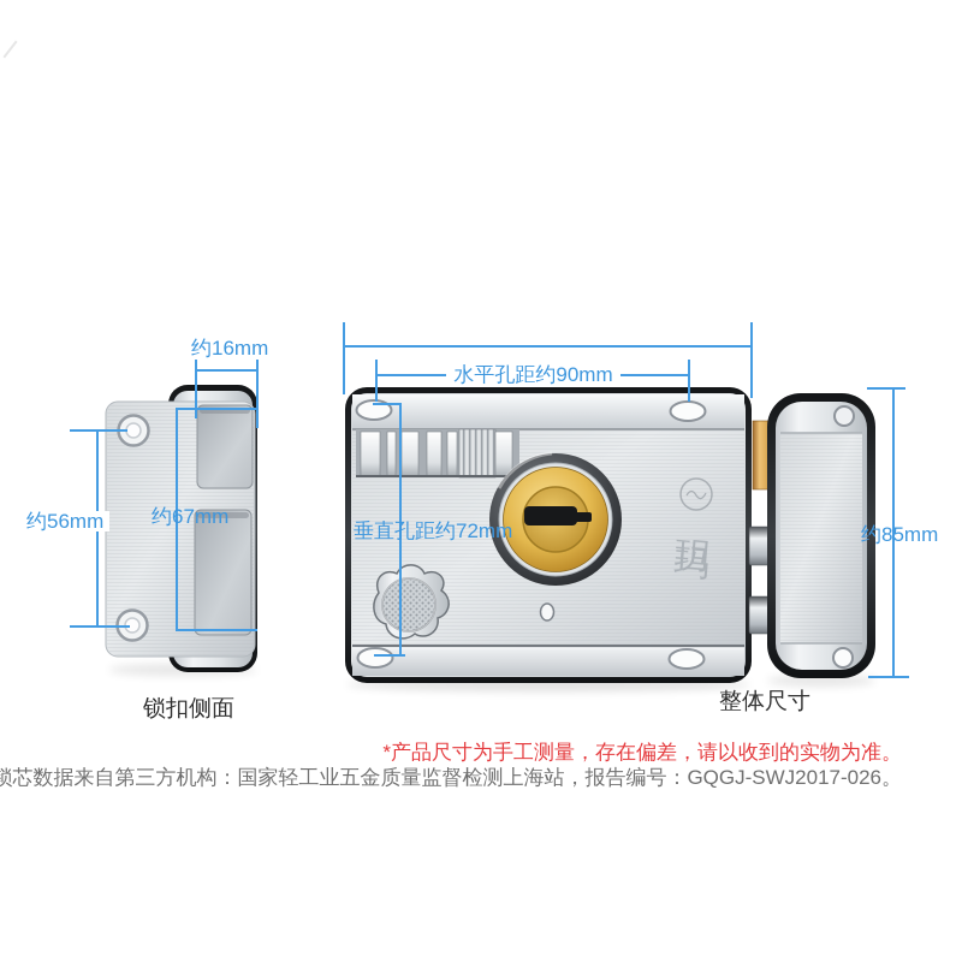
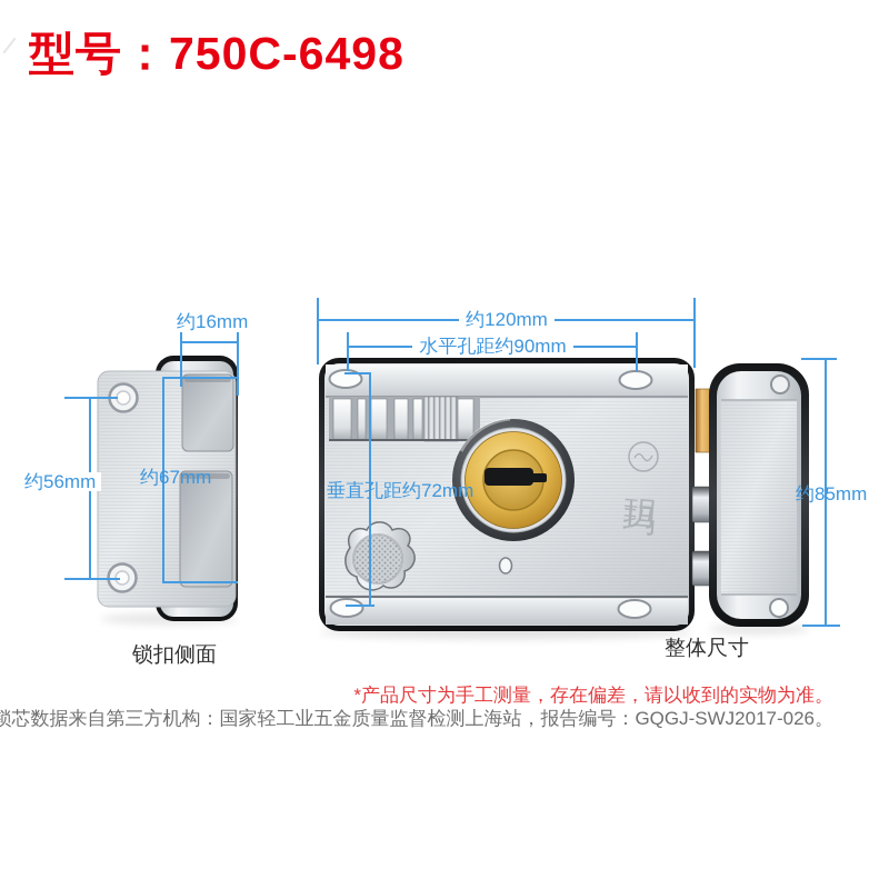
+ 型号：750C-6498
+ 约120mm
  水平孔距约90mm
  垂直孔距约72mm
  约16mm
  约56mm
  约67mm
  约85mm
  锁扣侧面
  整体尺寸
  *产品尺寸为手工测量，存在偏差，请以收到的实物为准。
  锁芯数据来自第三方机构：国家轻工业五金质量监督检测上海站，报告编号：GQGJ-SWJ2017-026。
